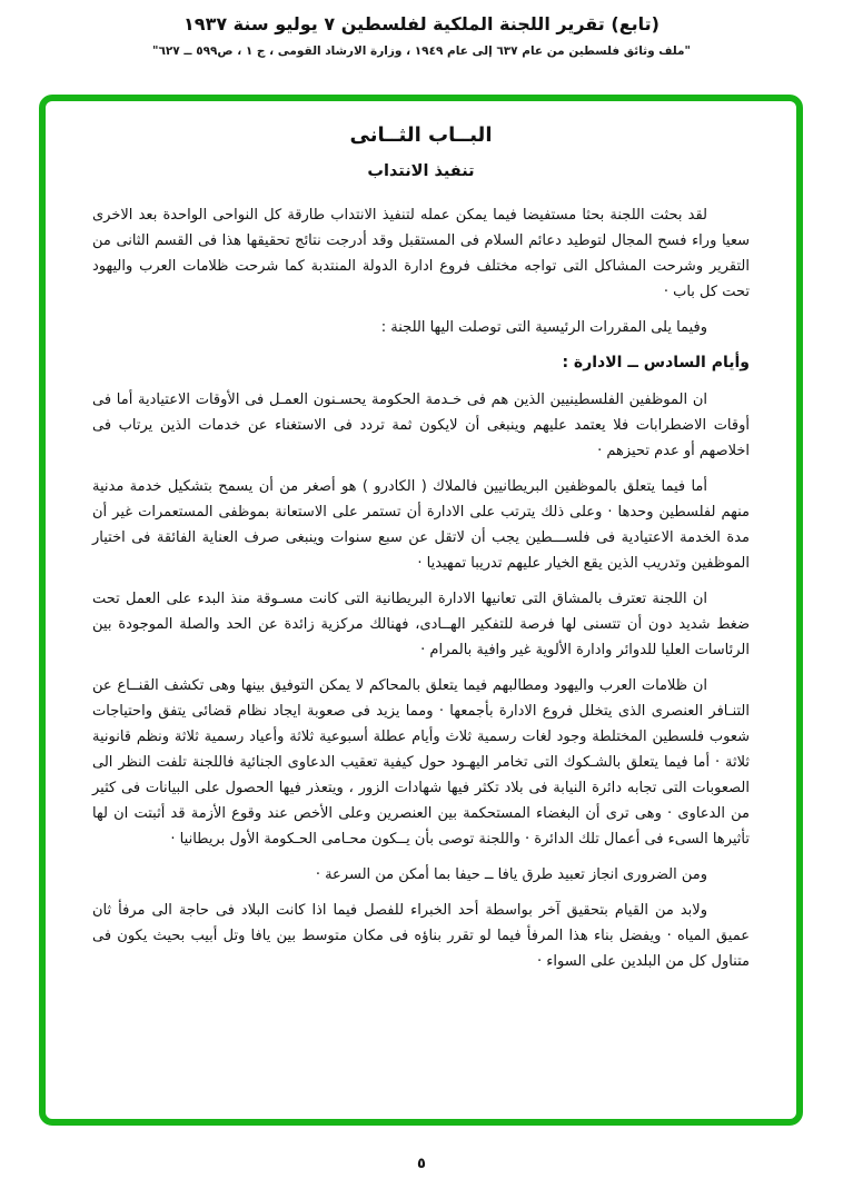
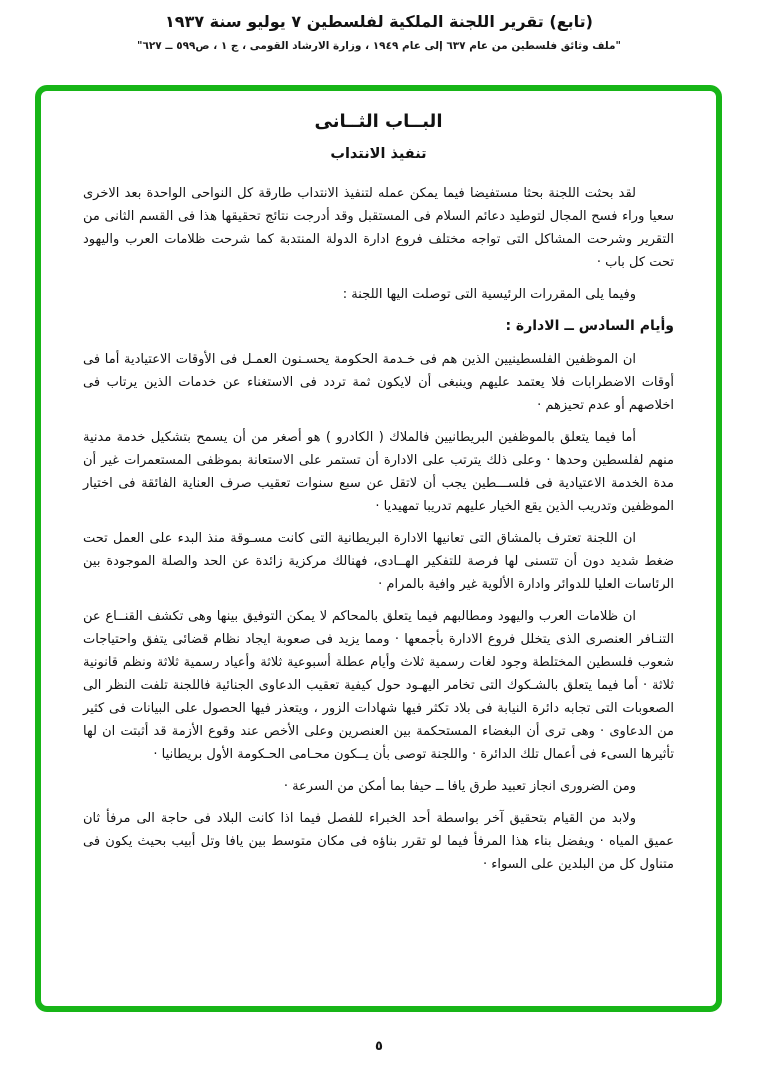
  (تابع) تقرير اللجنة الملكية لفلسطين ٧ يوليو سنة ١٩٣٧
  "ملف وثائق فلسطين من عام ٦٣٧ إلى عام ١٩٤٩ ، وزارة الارشاد القومى ، ج ١ ، ص٥٩٩ ــ ٦٢٧"
  البــاب الثــانى
  تنفيذ الانتداب
  لقد بحثت اللجنة بحثا مستفيضا فيما يمكن عمله لتنفيذ الانتداب طارقة كل النواحى الواحدة بعد الاخرى سعيا وراء فسح المجال لتوطيد دعائم السلام فى المستقبل وقد أدرجت نتائج تحقيقها هذا فى القسم الثانى من التقرير وشرحت المشاكل التى تواجه مختلف فروع ادارة الدولة المنتدبة كما شرحت ظلامات العرب واليهود تحت كل باب ·
  وفيما يلى المقررات الرئيسية التى توصلت اليها اللجنة :
  وأيام السادس ــ الادارة :
  ان الموظفين الفلسطينيين الذين هم فى خـدمة الحكومة يحسـنون العمـل فى الأوقات الاعتيادية أما فى أوقات الاضطرابات فلا يعتمد عليهم وينبغى أن لايكون ثمة تردد فى الاستغناء عن خدمات الذين يرتاب فى اخلاصهم أو عدم تحيزهم ·
- أما فيما يتعلق بالموظفين البريطانيين فالملاك ( الكادرو ) هو أصغر من أن يسمح بتشكيل خدمة مدنية منهم لفلسطين وحدها · وعلى ذلك يترتب على الادارة أن تستمر على الاستعانة بموظفى المستعمرات غير أن مدة الخدمة الاعتيادية فى فلســـطين يجب أن لاتقل عن سبع سنوات وينبغى صرف العناية الفائقة فى اختيار الموظفين وتدريب الذين يقع الخيار عليهم تدريبا تمهيديا ·
+ أما فيما يتعلق بالموظفين البريطانيين فالملاك ( الكادرو ) هو أصغر من أن يسمح بتشكيل خدمة مدنية منهم لفلسطين وحدها · وعلى ذلك يترتب على الادارة أن تستمر على الاستعانة بموظفى المستعمرات غير أن مدة الخدمة الاعتيادية فى فلســـطين يجب أن لاتقل عن سبع سنوات تعقيب صرف العناية الفائقة فى اختيار الموظفين وتدريب الذين يقع الخيار عليهم تدريبا تمهيديا ·
  ان اللجنة تعترف بالمشاق التى تعانيها الادارة البريطانية التى كانت مسـوقة منذ البدء على العمل تحت ضغط شديد دون أن تتسنى لها فرصة للتفكير الهــادى، فهنالك مركزية زائدة عن الحد والصلة الموجودة بين الرئاسات العليا للدوائر وادارة الألوية غير وافية بالمرام ·
  ان ظلامات العرب واليهود ومطالبهم فيما يتعلق بالمحاكم لا يمكن التوفيق بينها وهى تكشف القنــاع عن التنـافر العنصرى الذى يتخلل فروع الادارة بأجمعها · ومما يزيد فى صعوبة ايجاد نظام قضائى يتفق واحتياجات شعوب فلسطين المختلطة وجود لغات رسمية ثلاث وأيام عطلة أسبوعية ثلاثة وأعياد رسمية ثلاثة ونظم قانونية ثلاثة · أما فيما يتعلق بالشـكوك التى تخامر اليهـود حول كيفية تعقيب الدعاوى الجنائية فاللجنة تلفت النظر الى الصعوبات التى تجابه دائرة النيابة فى بلاد تكثر فيها شهادات الزور ، ويتعذر فيها الحصول على البيانات فى كثير من الدعاوى · وهى ترى أن البغضاء المستحكمة بين العنصرين وعلى الأخص عند وقوع الأزمة قد أثبتت ان لها تأثيرها السىء فى أعمال تلك الدائرة · واللجنة توصى بأن يــكون محـامى الحـكومة الأول بريطانيا ·
  ومن الضرورى انجاز تعبيد طرق يافا ــ حيفا بما أمكن من السرعة ·
  ولابد من القيام بتحقيق آخر بواسطة أحد الخبراء للفصل فيما اذا كانت البلاد فى حاجة الى مرفأ ثان عميق المياه · ويفضل بناء هذا المرفأ فيما لو تقرر بناؤه فى مكان متوسط بين يافا وتل أبيب بحيث يكون فى متناول كل من البلدين على السواء ·
  ٥
